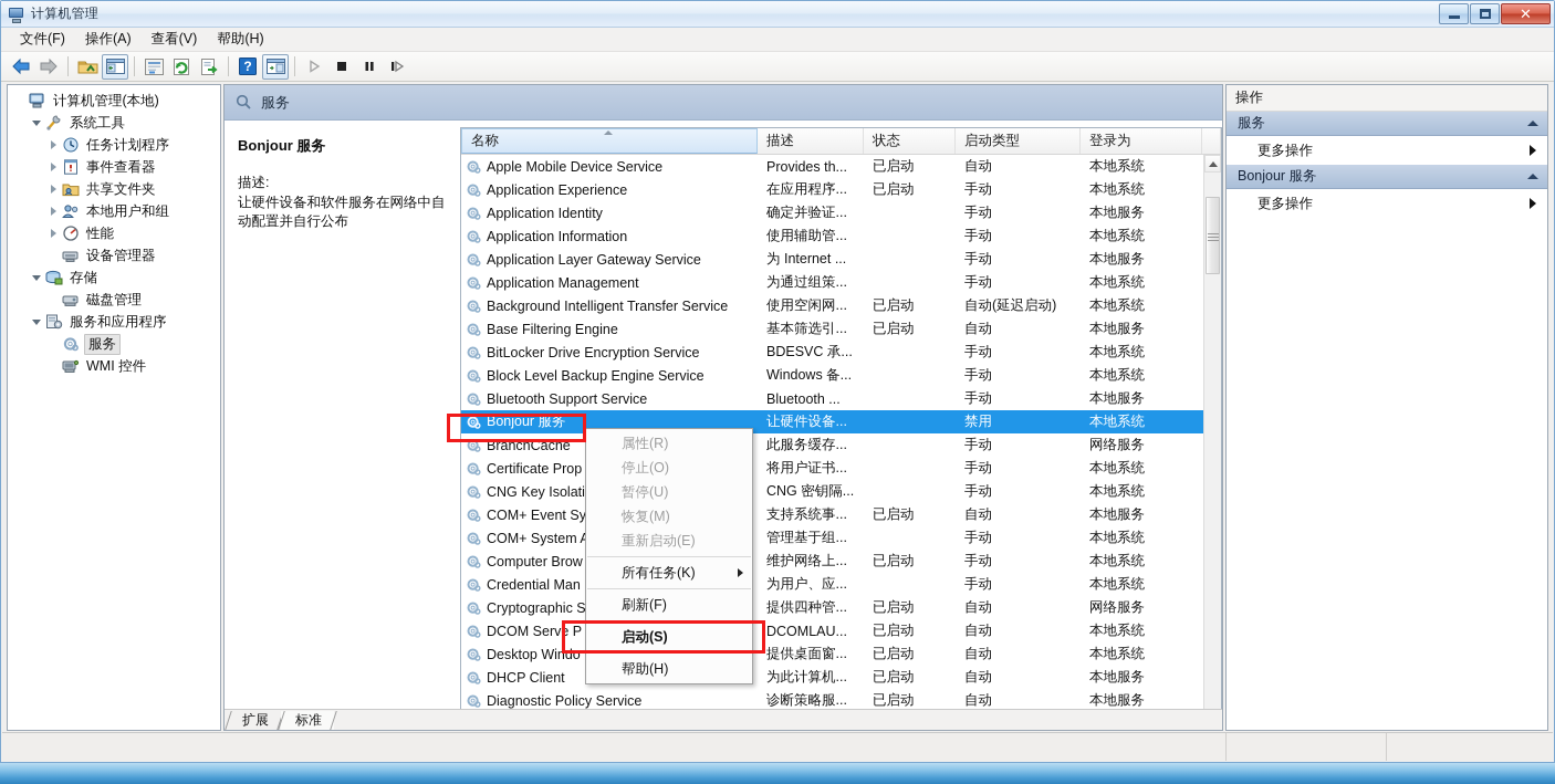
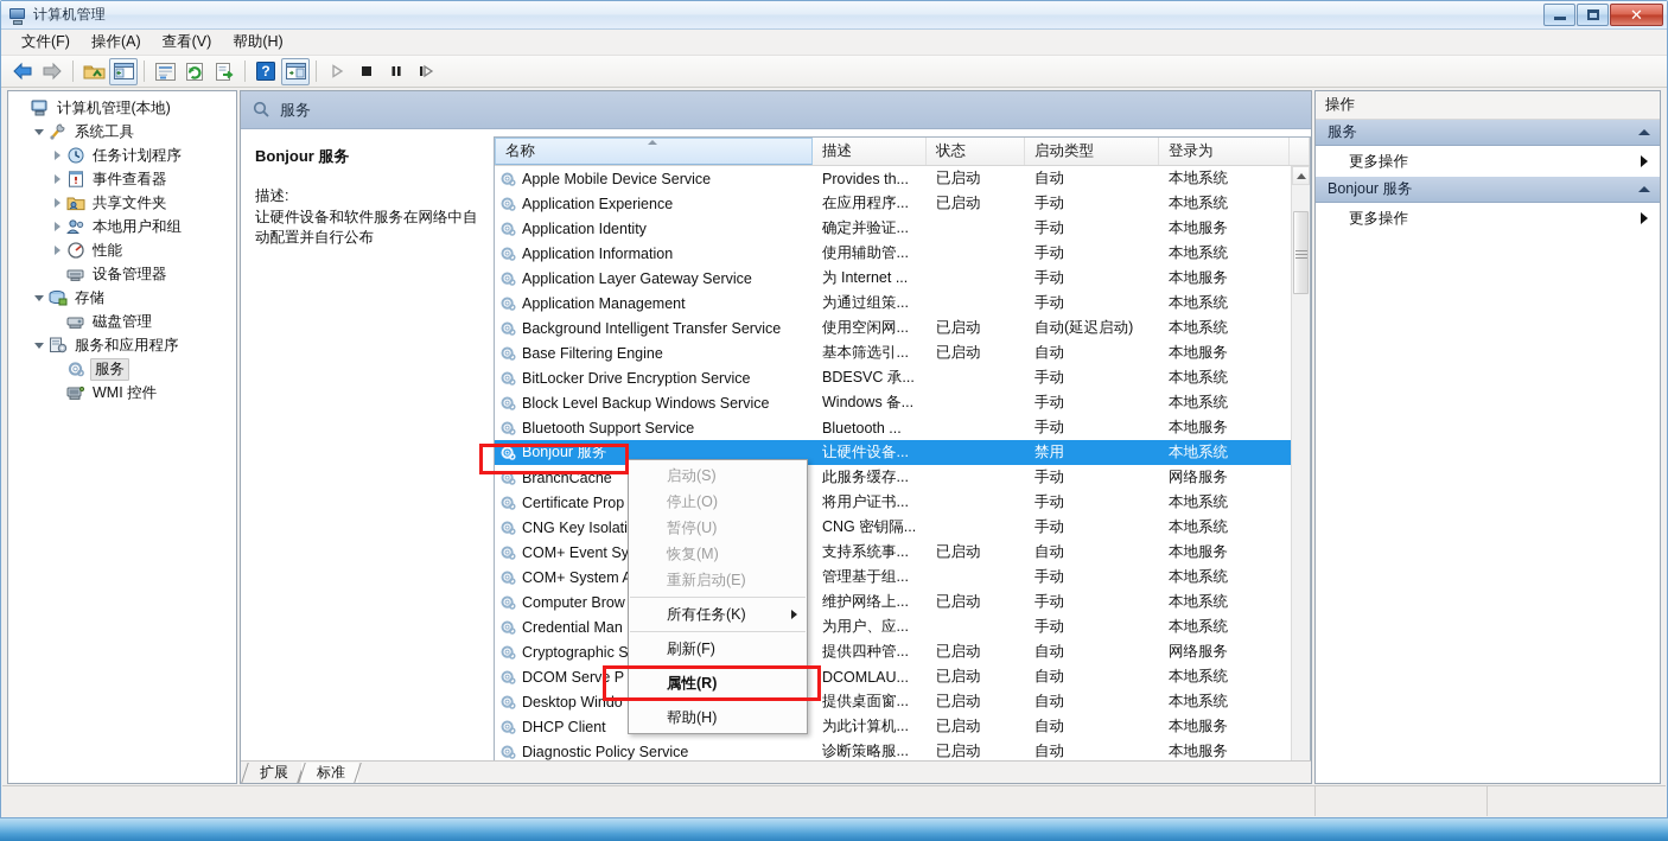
  计算机管理
  ✕
  文件(F)
  操作(A)
  查看(V)
  帮助(H)
  ?
  计算机管理(本地)
  系统工具
  任务计划程序
  事件查看器
  共享文件夹
  本地用户和组
  性能
  设备管理器
  存储
  磁盘管理
  服务和应用程序
  服务
  WMI 控件
  服务
  Bonjour 服务
  描述:
  让硬件设备和软件服务在网络中自动配置并自行公布
  名称
  描述
  状态
  启动类型
  登录为
  Apple Mobile Device Service
  Provides th...
  已启动
  自动
  本地系统
  Application Experience
  在应用程序...
  已启动
  手动
  本地系统
  Application Identity
  确定并验证...
  手动
  本地服务
  Application Information
  使用辅助管...
  手动
  本地系统
  Application Layer Gateway Service
  为 Internet ...
  手动
  本地服务
  Application Management
  为通过组策...
  手动
  本地系统
  Background Intelligent Transfer Service
  使用空闲网...
  已启动
  自动(延迟启动)
  本地系统
  Base Filtering Engine
  基本筛选引...
  已启动
  自动
  本地服务
  BitLocker Drive Encryption Service
  BDESVC 承...
  手动
  本地系统
- Block Level Backup Engine Service
+ Block Level Backup Windows Service
  Windows 备...
  手动
  本地系统
  Bluetooth Support Service
  Bluetooth ...
  手动
  本地服务
  Bonjour 服务
  让硬件设备...
  禁用
  本地系统
  BranchCache
  此服务缓存...
  手动
  网络服务
  Certificate Prop
  将用户证书...
  手动
  本地系统
  CNG Key Isolati
  CNG 密钥隔...
  手动
  本地系统
  COM+ Event Sy
  支持系统事...
  已启动
  自动
  本地服务
  COM+ System
  管理基于组...
  手动
  本地系统
  Computer Brow
  维护网络上...
  已启动
  手动
  本地系统
  Credential Man
  为用户、应...
  手动
  本地系统
  Cryptographic S
  提供四种管...
  已启动
  自动
  网络服务
  DCOM Serve P
  DCOMLAU...
  已启动
  自动
  本地系统
  Desktop Windo
  提供桌面窗...
  已启动
  自动
  本地系统
  DHCP Client
  为此计算机...
  已启动
  自动
  本地服务
  Diagnostic Policy Service
  诊断策略服...
  已启动
  自动
  本地服务
  扩展
  标准
  操作
  服务
  更多操作
  Bonjour 服务
  更多操作
- 属性(R)
+ 启动(S)
  停止(O)
  暂停(U)
  恢复(M)
  重新启动(E)
  所有任务(K)
  刷新(F)
- 启动(S)
+ 属性(R)
  帮助(H)
